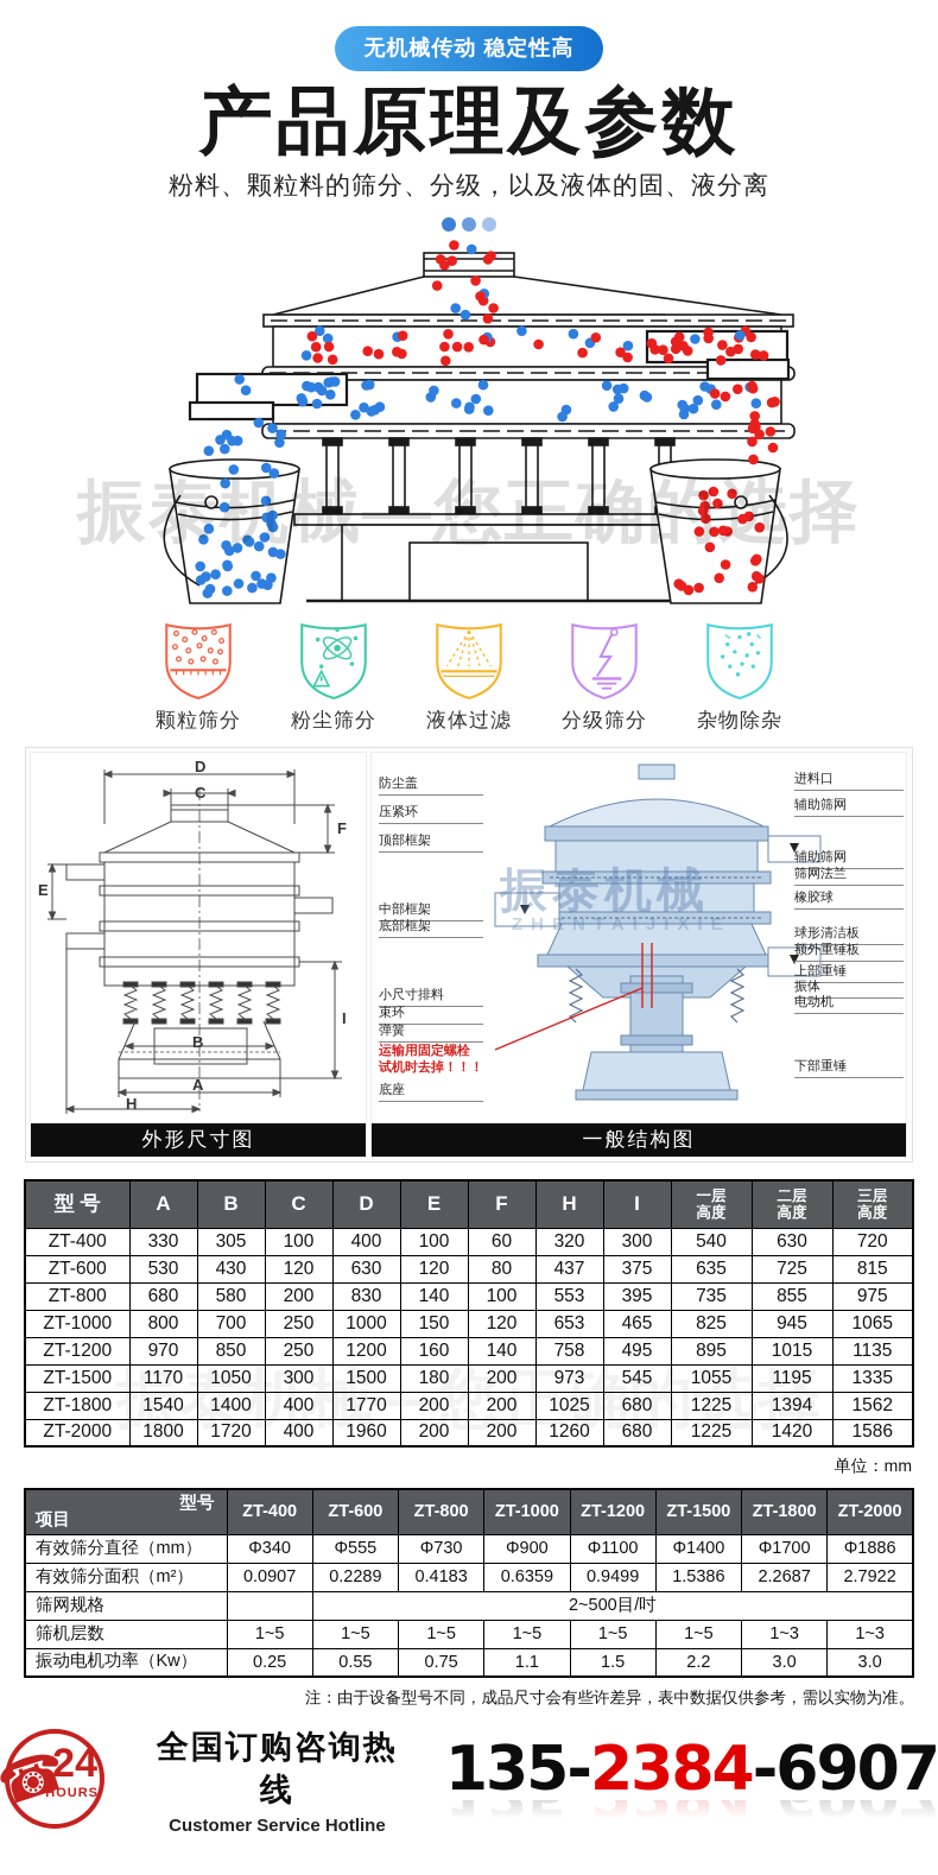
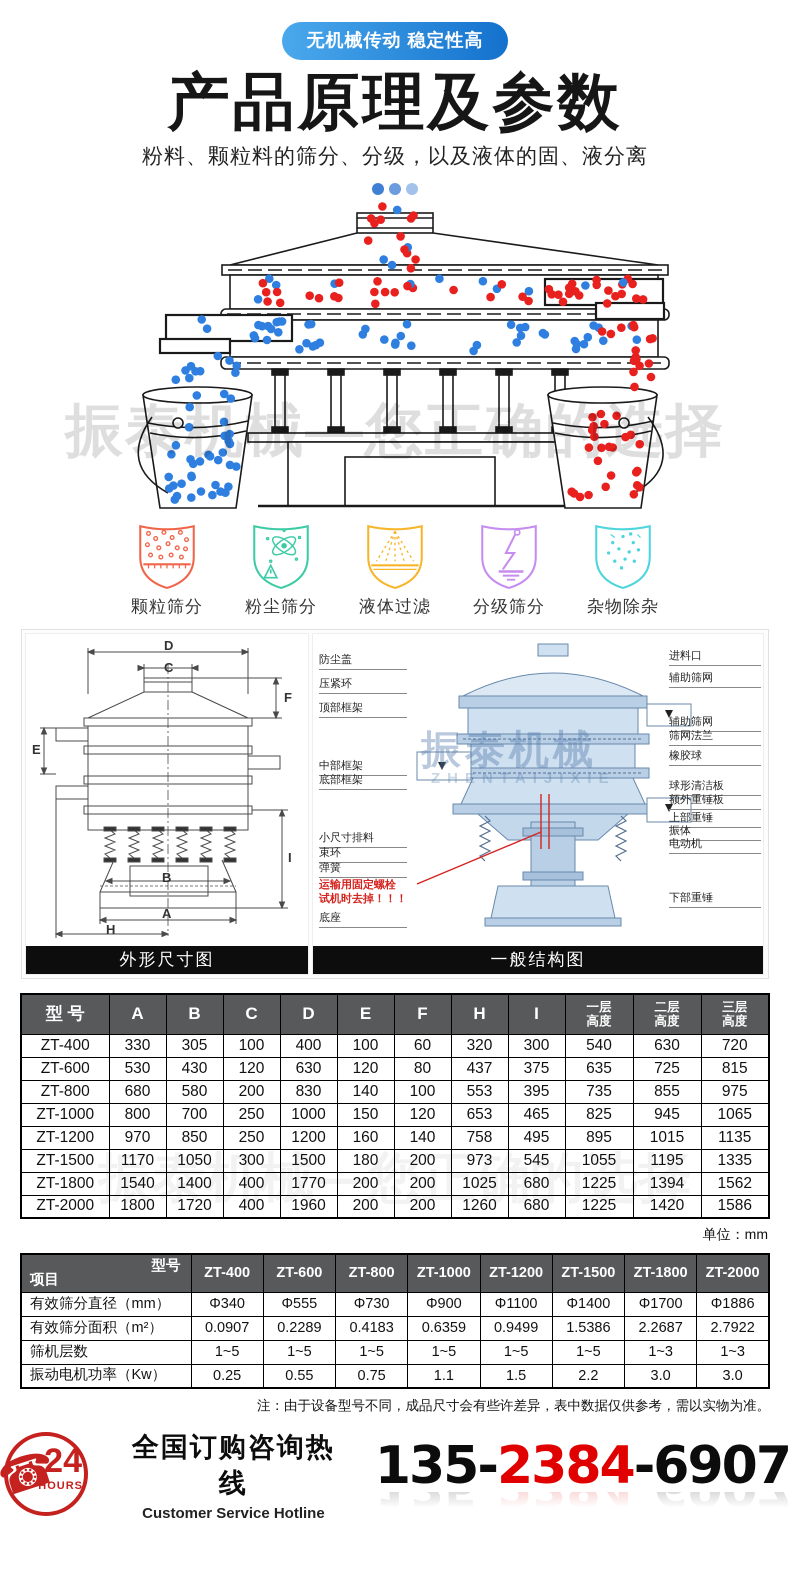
  无机械传动 稳定性高
  产品原理及参数
  粉料、颗粒料的筛分、分级，以及液体的固、液分离
  振泰机械—您正确的选择
  颗粒筛分
  粉尘筛分
  液体过滤
  分级筛分
  杂物除杂
  D
  C
  F
  E
  B
  A
  H
  I
  外形尺寸图
  振泰机械
  ZHENTAIJIXIE
  防尘盖
  压紧环
  顶部框架
  中部框架
  底部框架
  小尺寸排料
  束环
  弹簧
  底座
  进料口
  辅助筛网
  辅助筛网
  筛网法兰
  橡胶球
  球形清洁板
  额外重锤板
  上部重锤
  振体
  电动机
  下部重锤
  运输用固定螺栓
  试机时去掉！！！
  一般结构图
  振泰机械—您正确的选择
  型 号	A	B	C	D	E	F	H	I	一层 高度	二层 高度	三层 高度
  ZT-400	330	305	100	400	100	60	320	300	540	630	720
  ZT-600	530	430	120	630	120	80	437	375	635	725	815
  ZT-800	680	580	200	830	140	100	553	395	735	855	975
  ZT-1000	800	700	250	1000	150	120	653	465	825	945	1065
  ZT-1200	970	850	250	1200	160	140	758	495	895	1015	1135
  ZT-1500	1170	1050	300	1500	180	200	973	545	1055	1195	1335
  ZT-1800	1540	1400	400	1770	200	200	1025	680	1225	1394	1562
  ZT-2000	1800	1720	400	1960	200	200	1260	680	1225	1420	1586
  单位：mm
  型号 项目	ZT-400	ZT-600	ZT-800	ZT-1000	ZT-1200	ZT-1500	ZT-1800	ZT-2000
  有效筛分直径（mm）	Φ340	Φ555	Φ730	Φ900	Φ1100	Φ1400	Φ1700	Φ1886
  有效筛分面积（m²）	0.0907	0.2289	0.4183	0.6359	0.9499	1.5386	2.2687	2.7922
- 筛网规格		2~500目/吋
  筛机层数	1~5	1~5	1~5	1~5	1~5	1~5	1~3	1~3
  振动电机功率（Kw）	0.25	0.55	0.75	1.1	1.5	2.2	3.0	3.0
  注：由于设备型号不同，成品尺寸会有些许差异，表中数据仅供参考，需以实物为准。
  24
  HOURS
  全国订购咨询热线
  Customer Service Hotline
  135-2384-6907
